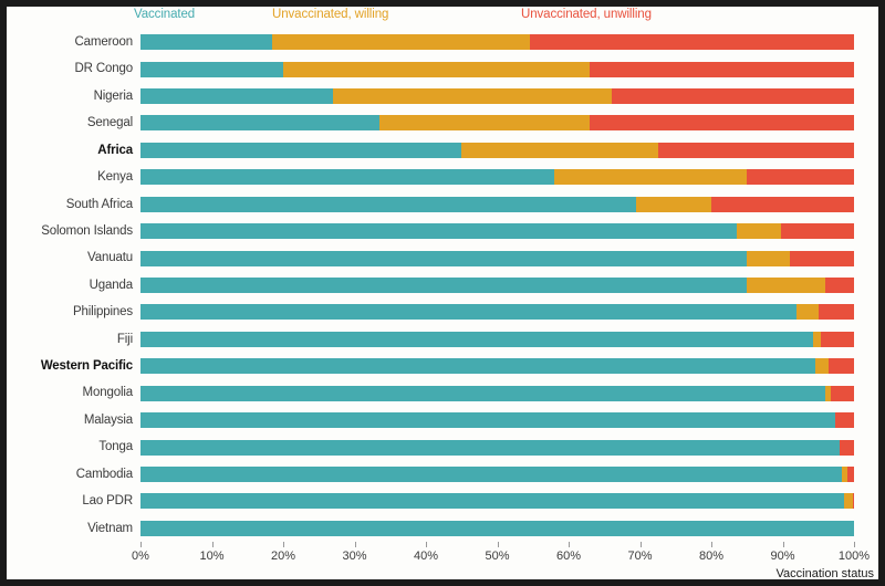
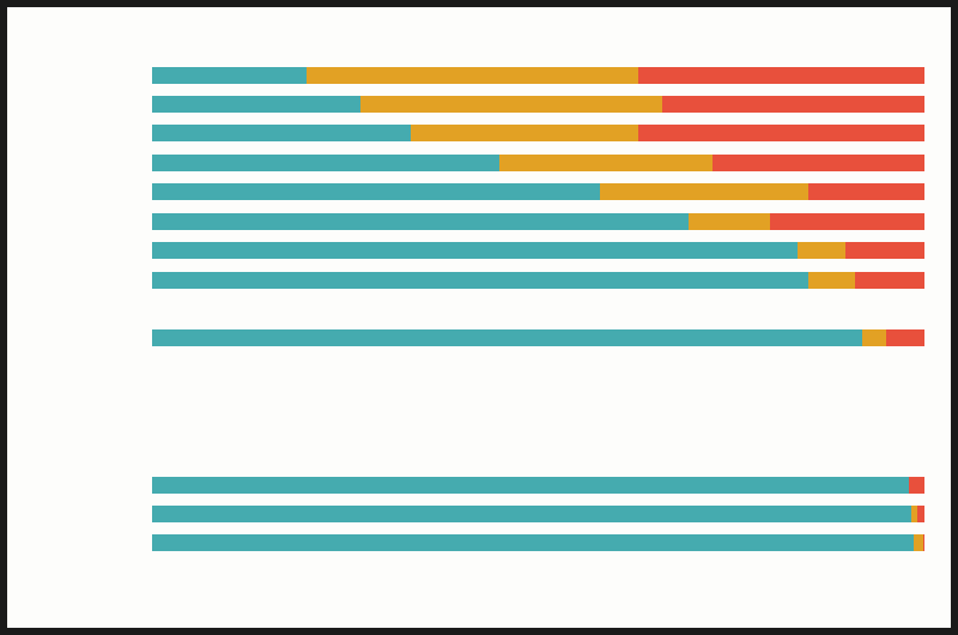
- Vaccinated
- Unvaccinated, willing
- Unvaccinated, unwilling
- Cameroon
- DR Congo
- Nigeria
- Senegal
- Africa
- Kenya
- South Africa
- Solomon Islands
- Vanuatu
- Uganda
- Philippines
- Fiji
- Western Pacific
- Mongolia
- Malaysia
- Tonga
- Cambodia
- Lao PDR
- Vietnam
- Vaccination status
- 0%
- 10%
- 20%
- 30%
- 40%
- 50%
- 60%
- 70%
- 80%
- 90%
- 100%
